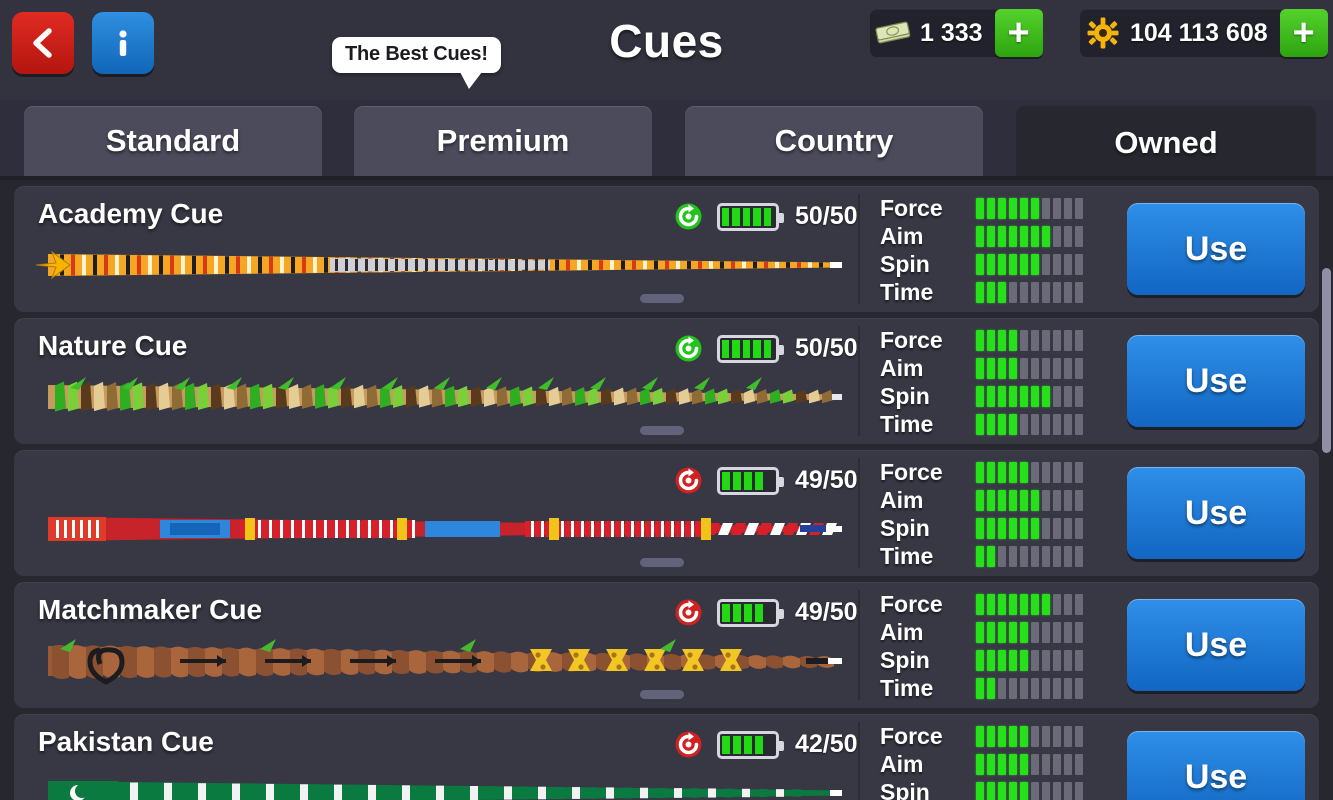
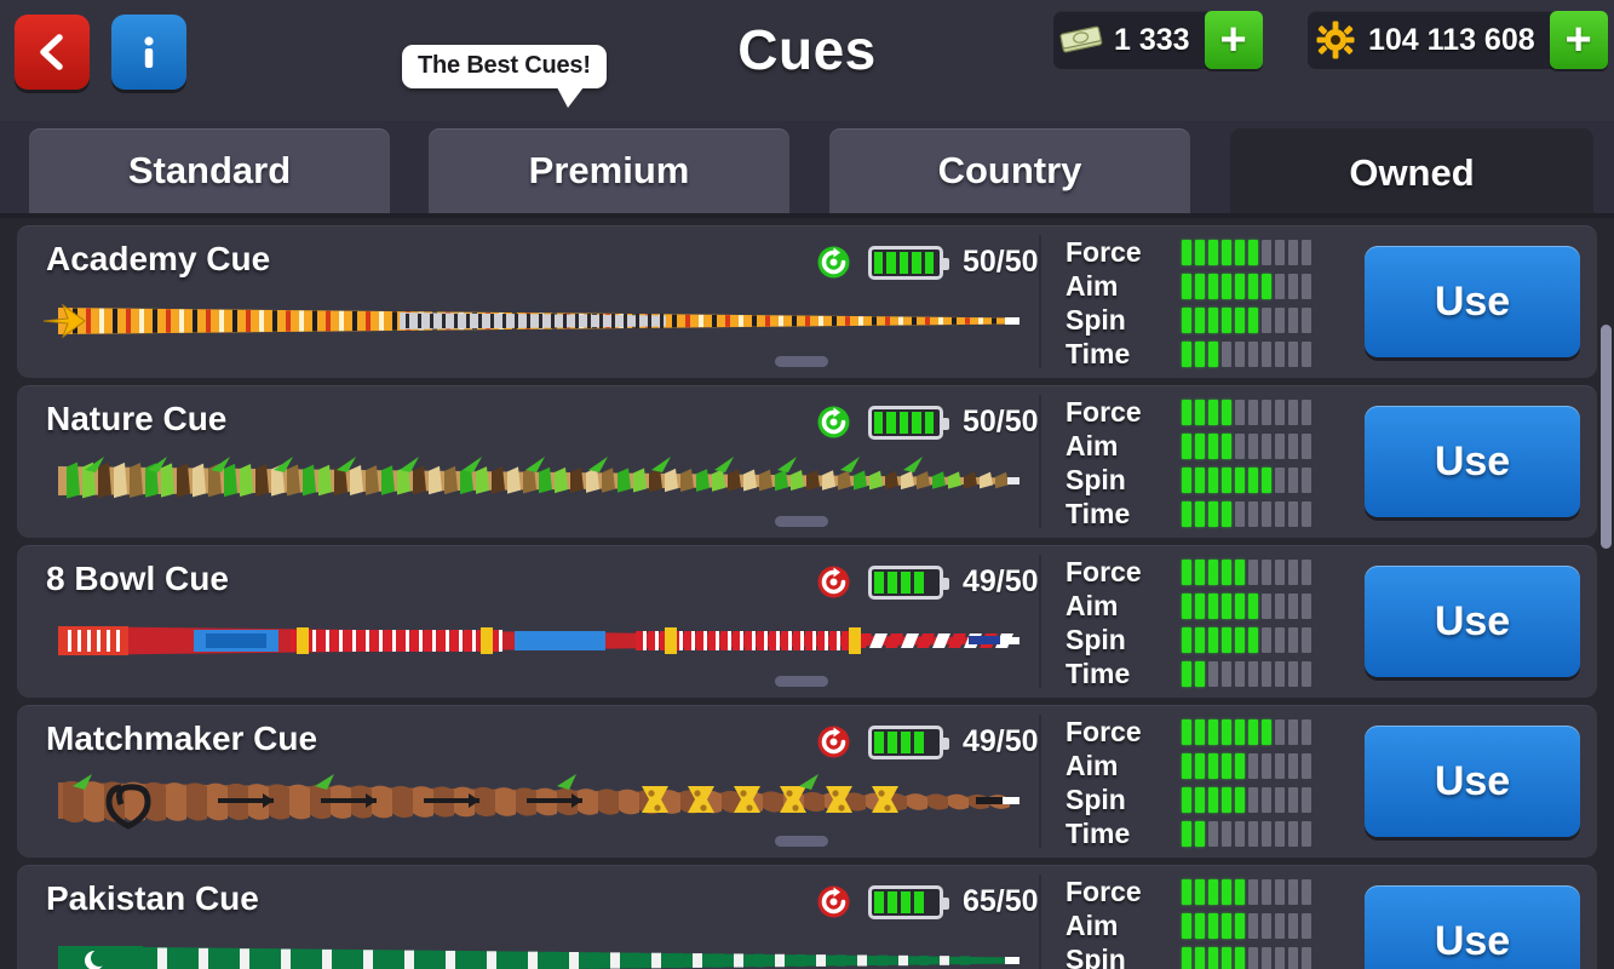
  The Best Cues!
  Cues
  1 333
  104 113 608
  Standard
  Premium
  Country
  Owned
  Academy Cue
  50/50
  Force
  Aim
  Spin
  Time
  Use
  Nature Cue
  50/50
  Force
  Aim
  Spin
  Time
  Use
+ 8 Bowl Cue
  49/50
  Force
  Aim
  Spin
  Time
  Use
  Matchmaker Cue
  49/50
  Force
  Aim
  Spin
  Time
  Use
  Pakistan Cue
- 42/50
+ 65/50
  Force
  Aim
  Spin
  Use
